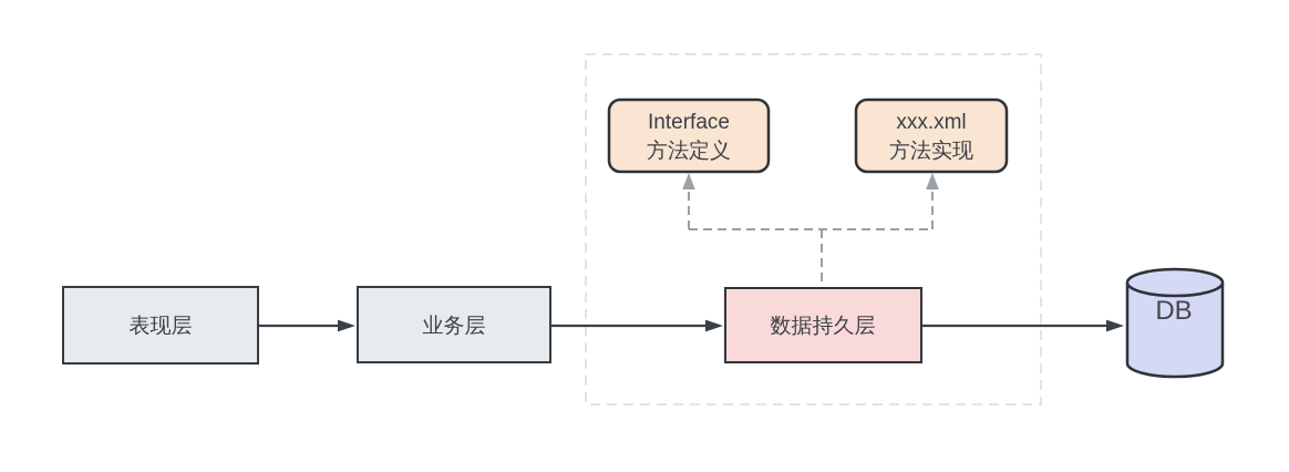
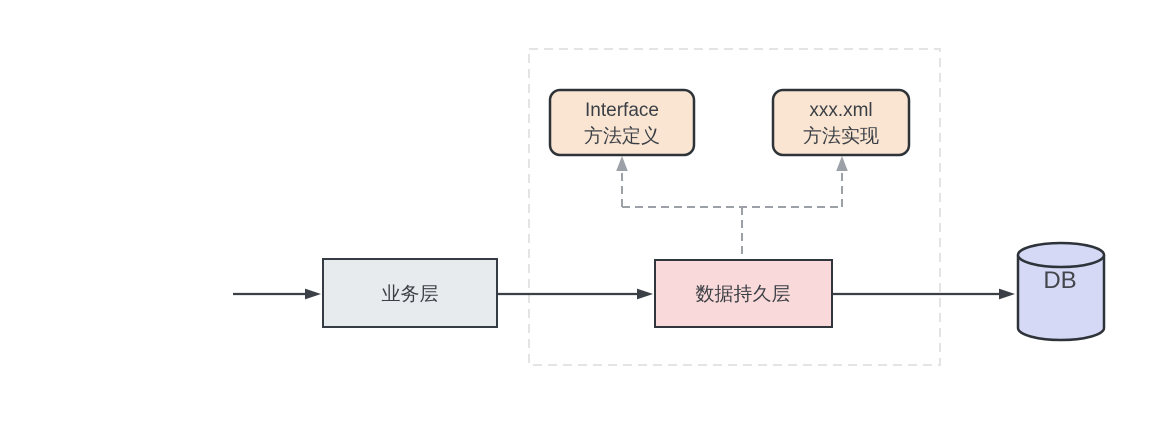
- 表现层
  业务层
  数据持久层
  Interface
  方法定义
  xxx.xml
  方法实现
  DB
